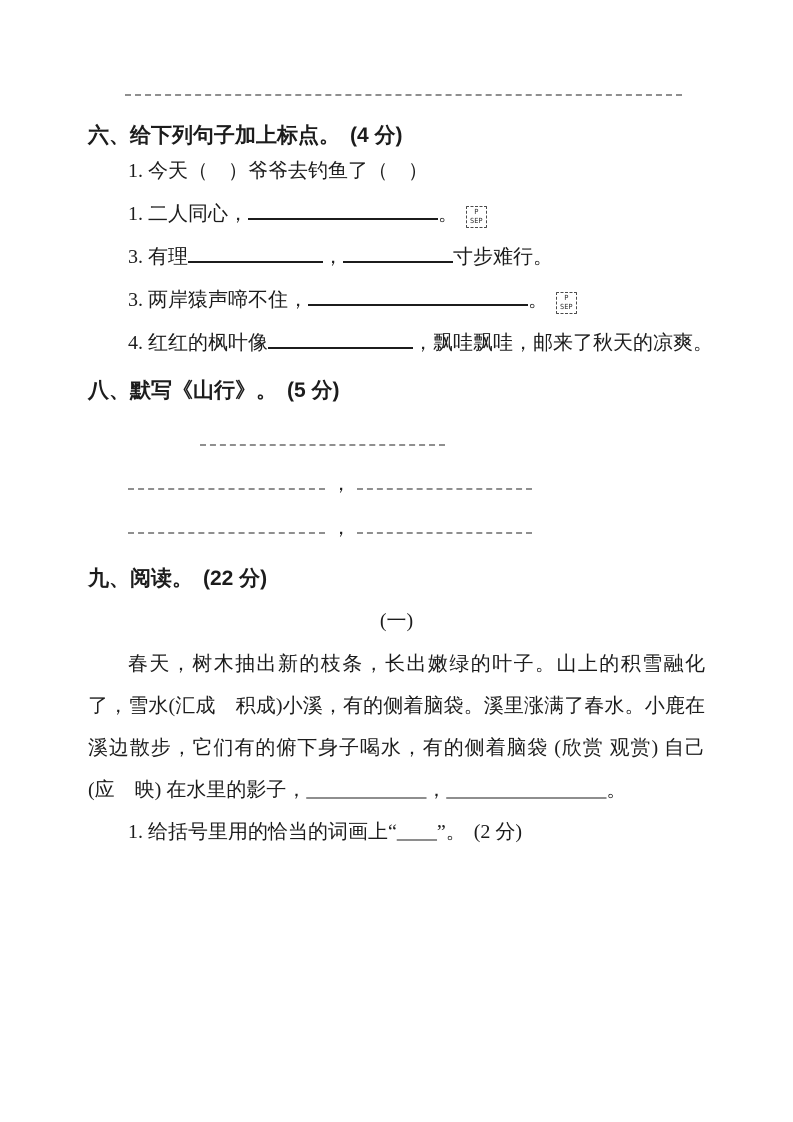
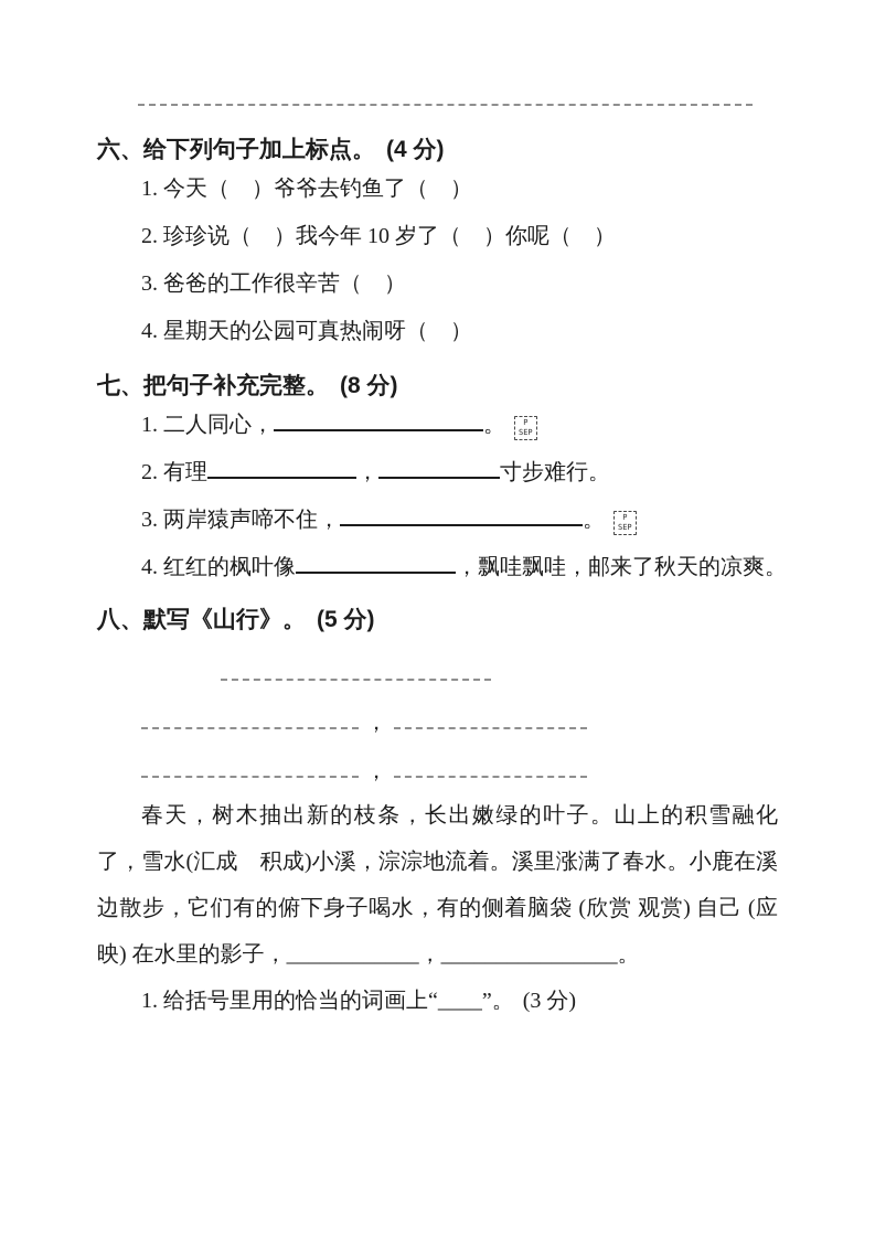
  六、给下列句子加上标点。 (4 分)
  1. 今天（ ）爷爷去钓鱼了（ ）
+ 2. 珍珍说（ ）我今年 10 岁了（ ）你呢（ ）
+ 3. 爸爸的工作很辛苦（ ）
+ 4. 星期天的公园可真热闹呀（ ）
+ 七、把句子补充完整。 (8 分)
  1. 二人同心， 。
  P
  SEP
- 3. 有理 ， 寸步难行。
+ 2. 有理 ， 寸步难行。
  3. 两岸猿声啼不住， 。
  P
  SEP
  4. 红红的枫叶像 ，飘哇飘哇，邮来了秋天的凉爽。
  八、默写《山行》。 (5 分)
  ，
  ，
- 九、阅读。 (22 分)
- (一)
- 春天，树木抽出新的枝条，长出嫩绿的叶子。山上的积雪融化了，雪水(汇成 积成)小溪，有的侧着脑袋。溪里涨满了春水。小鹿在溪边散步，它们有的俯下身子喝水，有的侧着脑袋 (欣赏 观赏) 自己 (应 映) 在水里的影子，____________，________________。
+ 春天，树木抽出新的枝条，长出嫩绿的叶子。山上的积雪融化了，雪水(汇成 积成)小溪，淙淙地流着。溪里涨满了春水。小鹿在溪边散步，它们有的俯下身子喝水，有的侧着脑袋 (欣赏 观赏) 自己 (应 映) 在水里的影子，____________，________________。
- 1. 给括号里用的恰当的词画上“____”。 (2 分)
+ 1. 给括号里用的恰当的词画上“____”。 (3 分)
